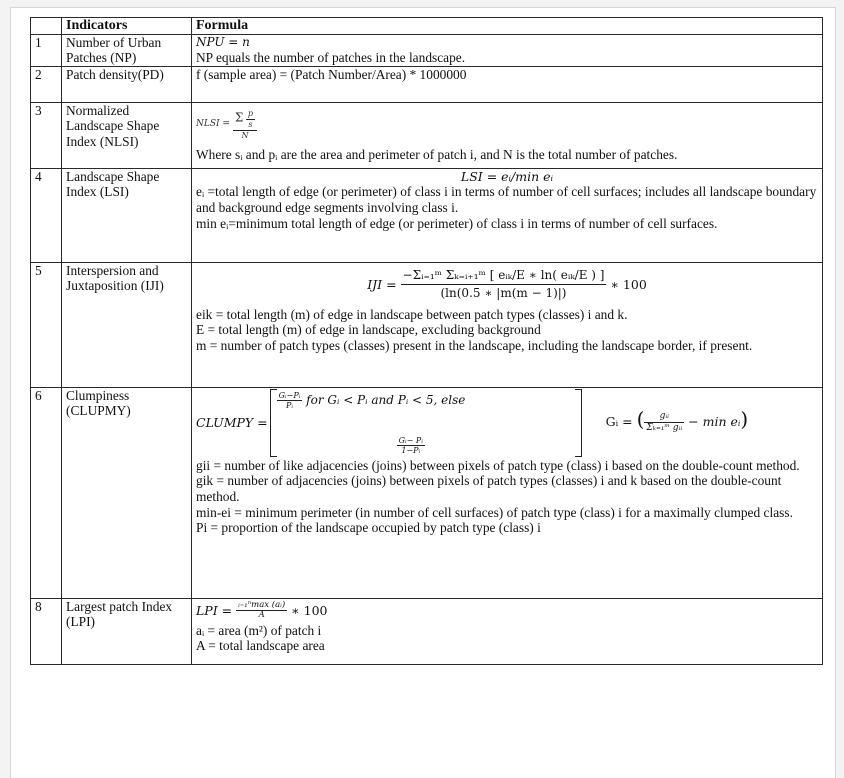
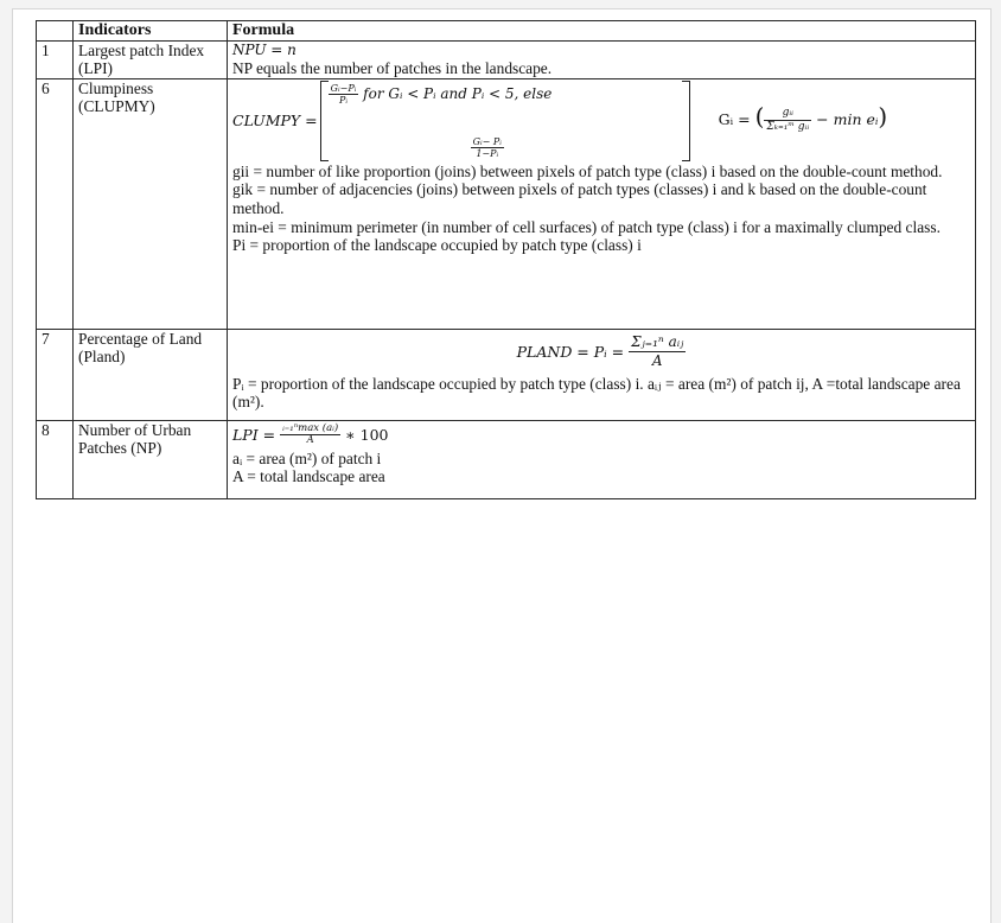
  	Indicators	Formula
- 1	Number of Urban Patches (NP)	NPU = n NP equals the number of patches in the landscape.
+ 1	Largest patch Index (LPI)	NPU = n NP equals the number of patches in the landscape.
- 2	Patch density(PD)	f (sample area) = (Patch Number/Area) * 1000000
- 3	Normalized Landscape Shape Index (NLSI)	NLSI = Σ ps N Where sᵢ and pᵢ are the area and perimeter of patch i, and N is the total number of patches.
- 4	Landscape Shape Index (LSI)	LSI = eᵢ/min eᵢ eᵢ =total length of edge (or perimeter) of class i in terms of number of cell surfaces; includes all landscape boundary and background edge segments involving class i. min eᵢ=minimum total length of edge (or perimeter) of class i in terms of number of cell surfaces.
- 5	Interspersion and Juxtaposition (IJI)	IJI = −Σᵢ₌₁ᵐ Σₖ₌ᵢ₊₁ᵐ [ eᵢₖ/E ∗ ln( eᵢₖ/E ) ] (ln(0.5 ∗ |m(m − 1)|) ∗ 100 eik = total length (m) of edge in landscape between patch types (classes) i and k. E = total length (m) of edge in landscape, excluding background m = number of patch types (classes) present in the landscape, including the landscape border, if present.
- 6	Clumpiness (CLUPMY)	CLUMPY = Gᵢ−PᵢPᵢ for Gᵢ < Pᵢ and Pᵢ < 5, else Gᵢ− Pᵢ1−Pᵢ Gᵢ = ( gᵢᵢΣₖ₌₁ᵐ gᵢᵢ − min eᵢ) gii = number of like adjacencies (joins) between pixels of patch type (class) i based on the double-count method. gik = number of adjacencies (joins) between pixels of patch types (classes) i and k based on the double-count method. min-ei = minimum perimeter (in number of cell surfaces) of patch type (class) i for a maximally clumped class. Pi = proportion of the landscape occupied by patch type (class) i
+ 6	Clumpiness (CLUPMY)	CLUMPY = Gᵢ−PᵢPᵢ for Gᵢ < Pᵢ and Pᵢ < 5, else Gᵢ− Pᵢ1−Pᵢ Gᵢ = ( gᵢᵢΣₖ₌₁ᵐ gᵢᵢ − min eᵢ) gii = number of like proportion (joins) between pixels of patch type (class) i based on the double-count method. gik = number of adjacencies (joins) between pixels of patch types (classes) i and k based on the double-count method. min-ei = minimum perimeter (in number of cell surfaces) of patch type (class) i for a maximally clumped class. Pi = proportion of the landscape occupied by patch type (class) i
+ 7	Percentage of Land (Pland)	PLAND = Pᵢ = Σⱼ₌₁ⁿ aᵢⱼA Pᵢ = proportion of the landscape occupied by patch type (class) i. aᵢⱼ = area (m²) of patch ij, A =total landscape area (m²).
- 8	Largest patch Index (LPI)	LPI = ᵢ₌₁ⁿmax (aᵢ)A ∗ 100 aᵢ = area (m²) of patch i A = total landscape area
+ 8	Number of Urban Patches (NP)	LPI = ᵢ₌₁ⁿmax (aᵢ)A ∗ 100 aᵢ = area (m²) of patch i A = total landscape area
